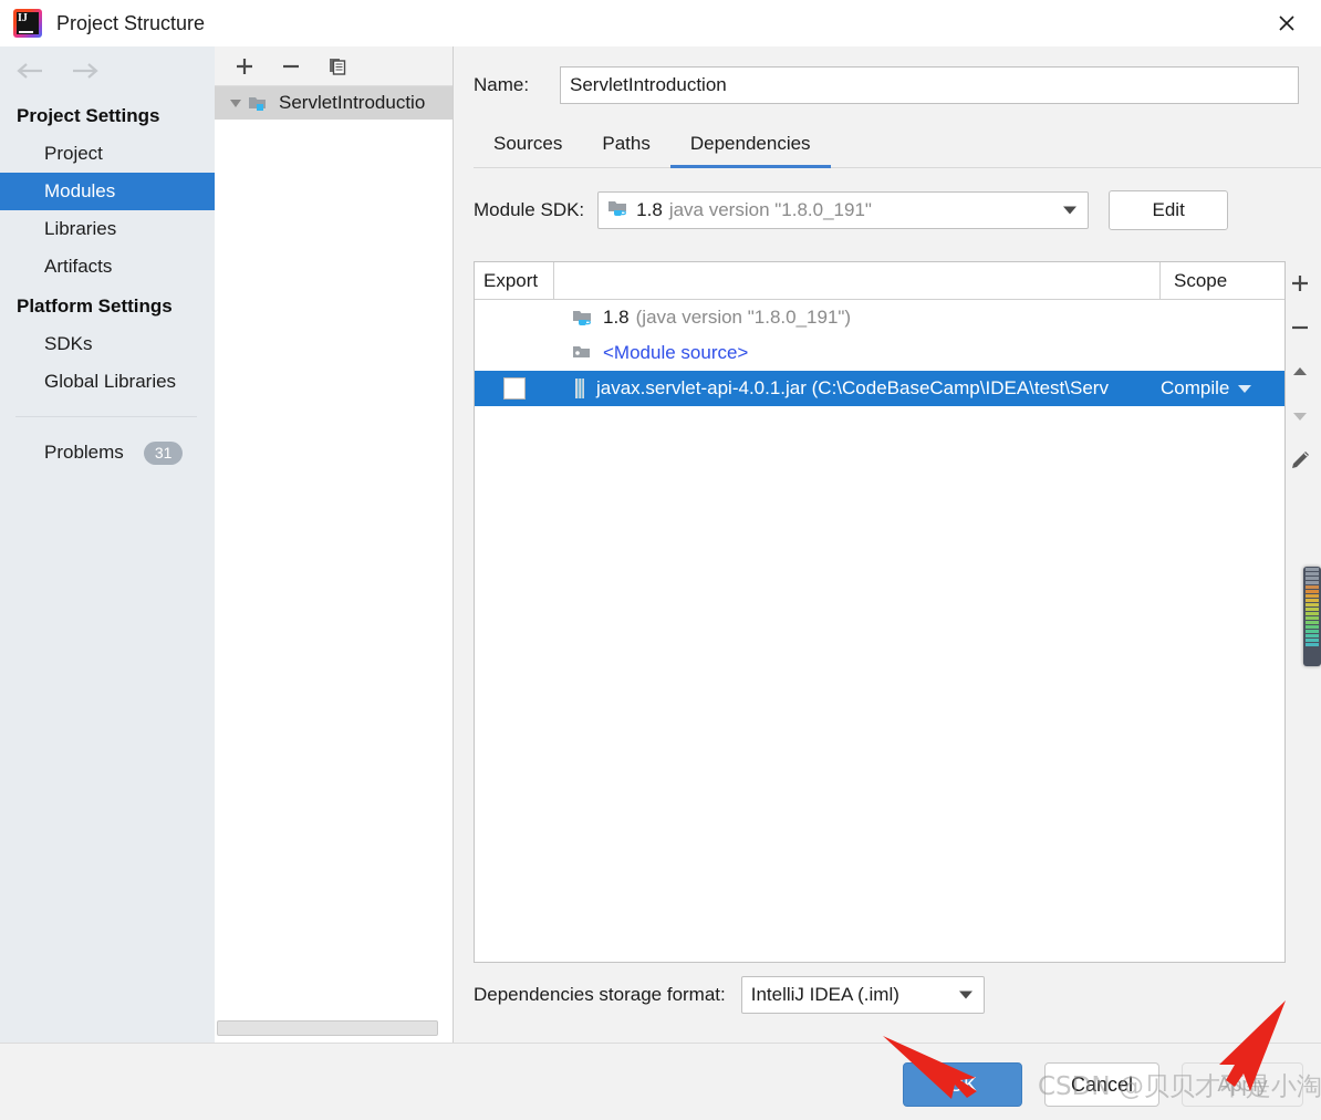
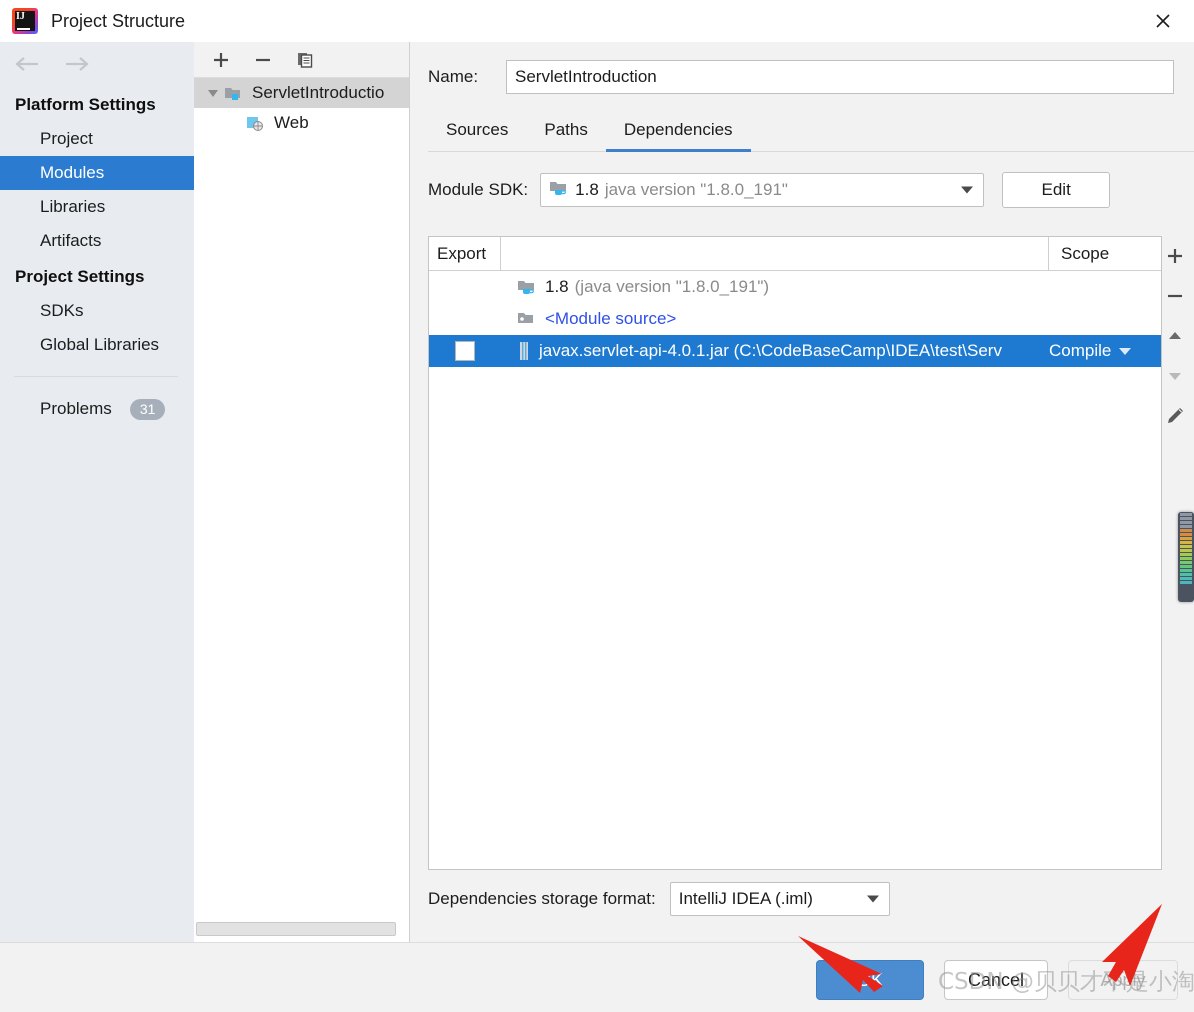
  IJ
  Project Structure
- Project Settings
+ Platform Settings
  Project
  Modules
  Libraries
  Artifacts
- Platform Settings
+ Project Settings
  SDKs
  Global Libraries
  Problems
  31
  ServletIntroductio
+ Web
  Name:
  ServletIntroduction
  Sources
  Paths
  Dependencies
  Module SDK:
  1.8
  java version "1.8.0_191"
  Edit
  Export
  Scope
  1.8
  (java version "1.8.0_191")
  <Module source>
  javax.servlet-api-4.0.1.jar (C:\CodeBaseCamp\IDEA\test\Serv
  Compile
  Dependencies storage format:
  IntelliJ IDEA (.iml)
  Cancel
  Aply
  CSDN @贝贝才不是小淘
